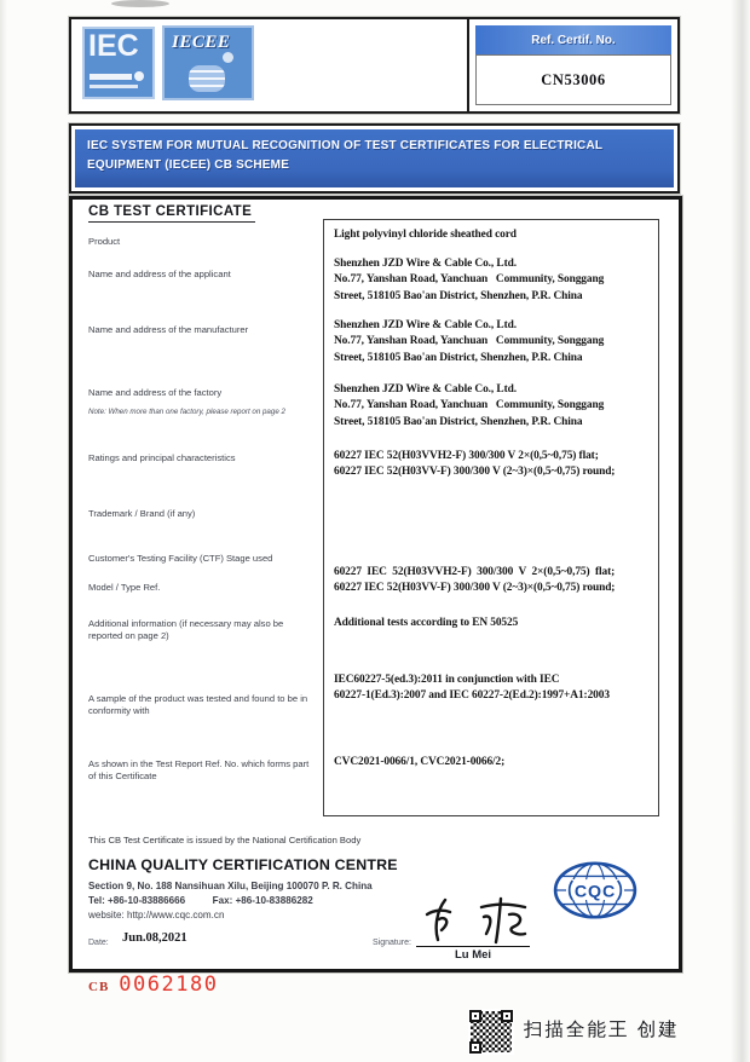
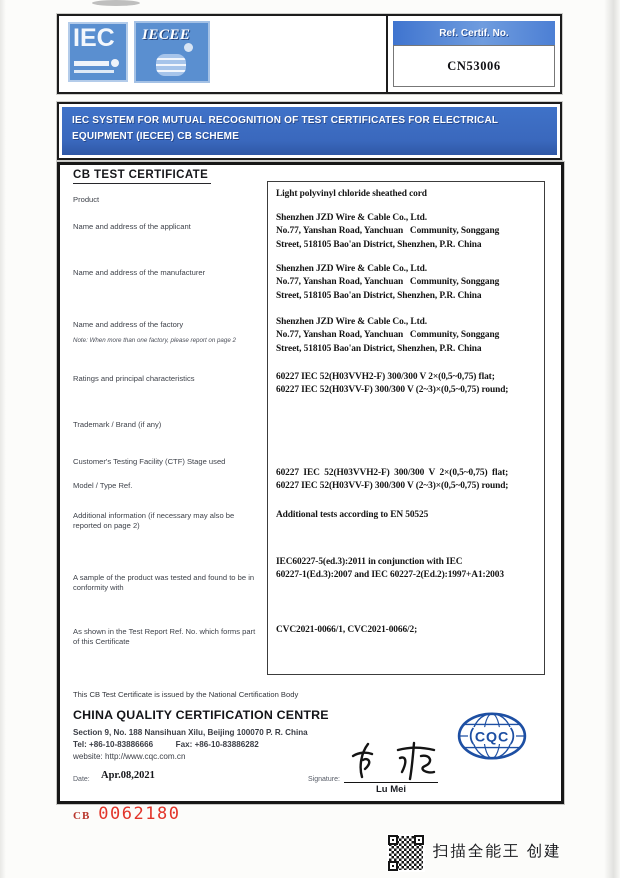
  IEC
  IECEE
  Ref. Certif. No.
  CN53006
  IEC SYSTEM FOR MUTUAL RECOGNITION OF TEST CERTIFICATES FOR ELECTRICAL EQUIPMENT (IECEE) CB SCHEME
  CB TEST CERTIFICATE
  Product
  Name and address of the applicant
  Name and address of the manufacturer
  Name and address of the factory
  Ratings and principal characteristics
  Trademark / Brand (if any)
  Customer's Testing Facility (CTF) Stage used
  Model / Type Ref.
  Additional information (if necessary may also be reported on page 2)
  A sample of the product was tested and found to be in conformity with
  As shown in the Test Report Ref. No. which forms part of this Certificate
  Light polyvinyl chloride sheathed cord
  Shenzhen JZD Wire & Cable Co., Ltd.
  No.77, Yanshan Road, Yanchuan Community, Songgang
  Street, 518105 Bao'an District, Shenzhen, P.R. China
  Shenzhen JZD Wire & Cable Co., Ltd.
  No.77, Yanshan Road, Yanchuan Community, Songgang
  Street, 518105 Bao'an District, Shenzhen, P.R. China
  Shenzhen JZD Wire & Cable Co., Ltd.
  No.77, Yanshan Road, Yanchuan Community, Songgang
  Street, 518105 Bao'an District, Shenzhen, P.R. China
  60227 IEC 52(H03VVH2-F) 300/300 V 2×(0,5~0,75) flat;
  60227 IEC 52(H03VV-F) 300/300 V (2~3)×(0,5~0,75) round;
  60227 IEC 52(H03VVH2-F) 300/300 V 2×(0,5~0,75) flat;
  60227 IEC 52(H03VV-F) 300/300 V (2~3)×(0,5~0,75) round;
  Additional tests according to EN 50525
  IEC60227-5(ed.3):2011 in conjunction with IEC
  60227-1(Ed.3):2007 and IEC 60227-2(Ed.2):1997+A1:2003
  CVC2021-0066/1, CVC2021-0066/2;
  This CB Test Certificate is issued by the National Certification Body
  CHINA QUALITY CERTIFICATION CENTRE
  Section 9, No. 188 Nansihuan Xilu, Beijing 100070 P. R. China
  Tel: +86-10-83886666 Fax: +86-10-83886282
  website: http://www.cqc.com.cn
- Jun.08,2021
+ Apr.08,2021
  Lu Mei
  CQC
  CB
  0062180
  扫描全能王 创建
